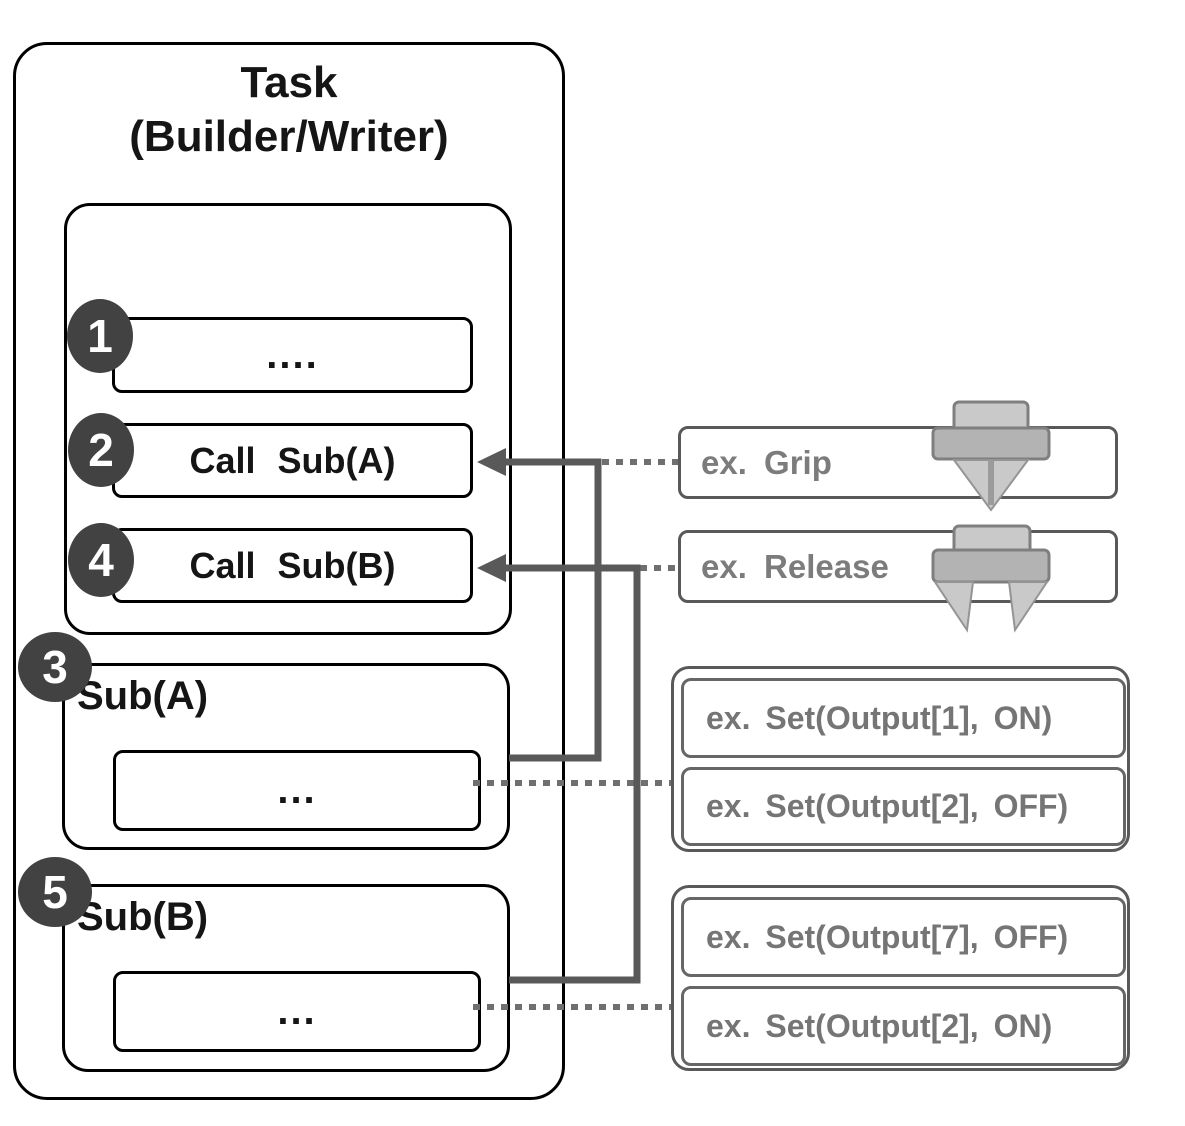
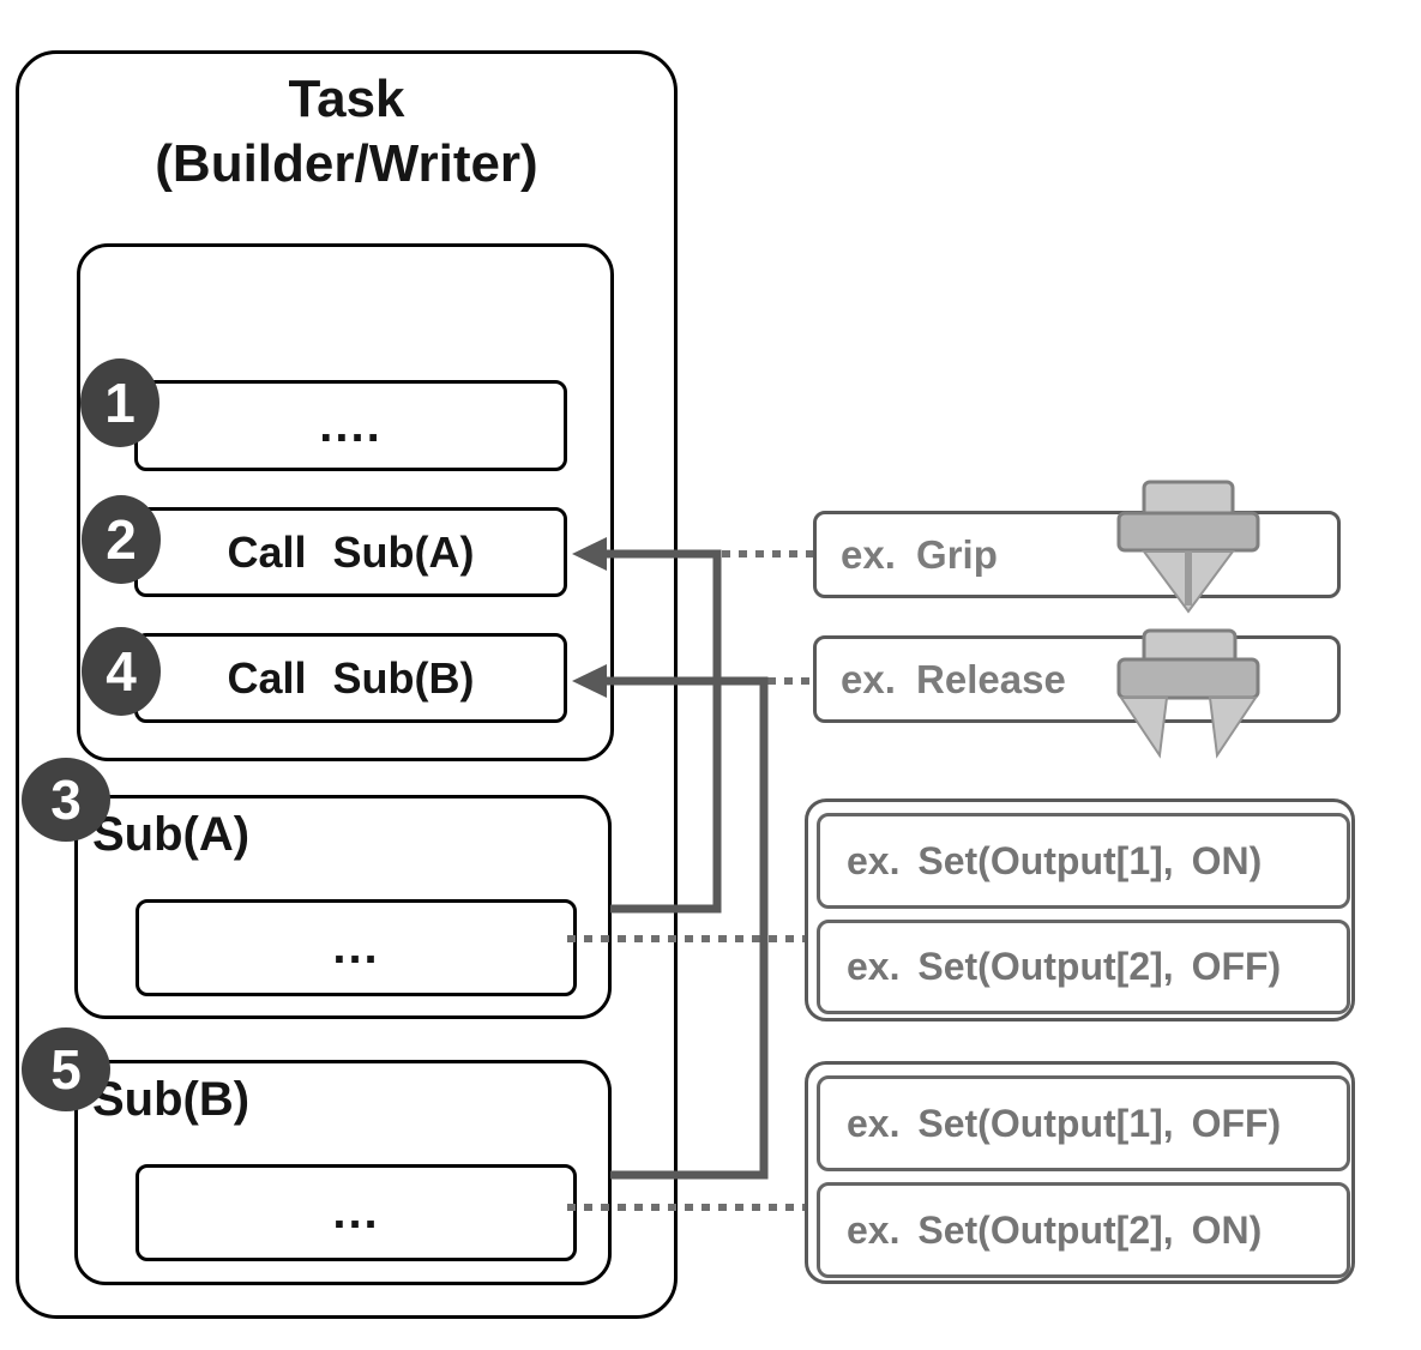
  Task
  (Builder/Writer)
  ....
  Call Sub(A)
  Call Sub(B)
  Sub(A)
  ...
  Sub(B)
  ...
  1
  2
  4
  3
  5
  ex. Grip
  ex. Release
  ex. Set(Output[1], ON)
  ex. Set(Output[2], OFF)
- ex. Set(Output[7], OFF)
+ ex. Set(Output[1], OFF)
  ex. Set(Output[2], ON)
